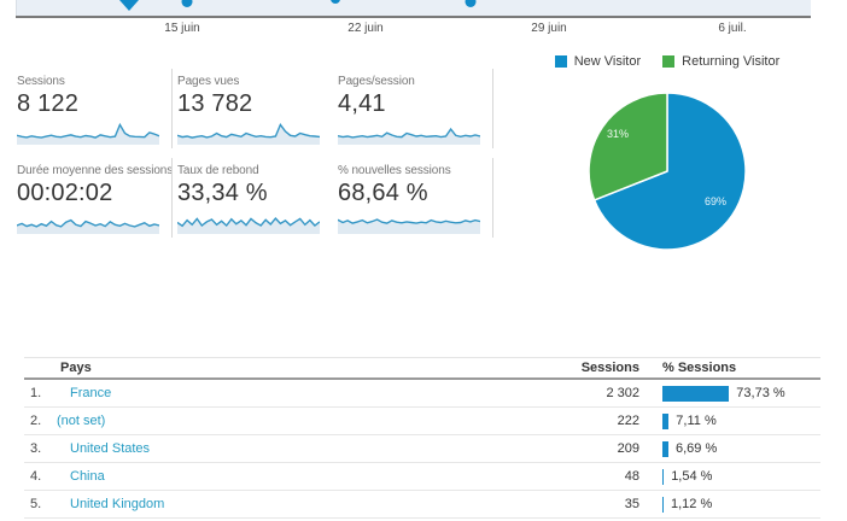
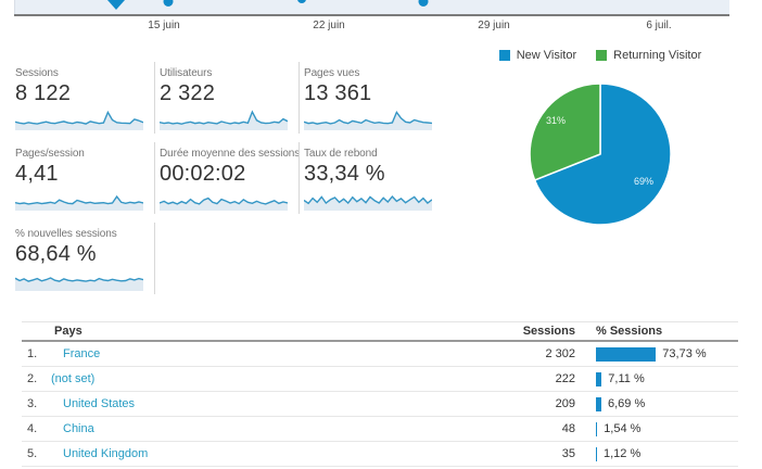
  15 juin
  22 juin
  29 juin
  6 juil.
  Sessions
  8 122
+ Utilisateurs
+ 2 322
  Pages vues
- 13 782
+ 13 361
  Pages/session
  4,41
  Durée moyenne des sessions
  00:02:02
  Taux de rebond
  33,34 %
  % nouvelles sessions
  68,64 %
  New Visitor
  Returning Visitor
  69%
  31%
  Pays
  Sessions
  % Sessions
  1.
  France
  2 302
  73,73 %
  2.
  (not set)
  222
  7,11 %
  3.
  United States
  209
  6,69 %
  4.
  China
  48
  1,54 %
  5.
  United Kingdom
  35
  1,12 %
